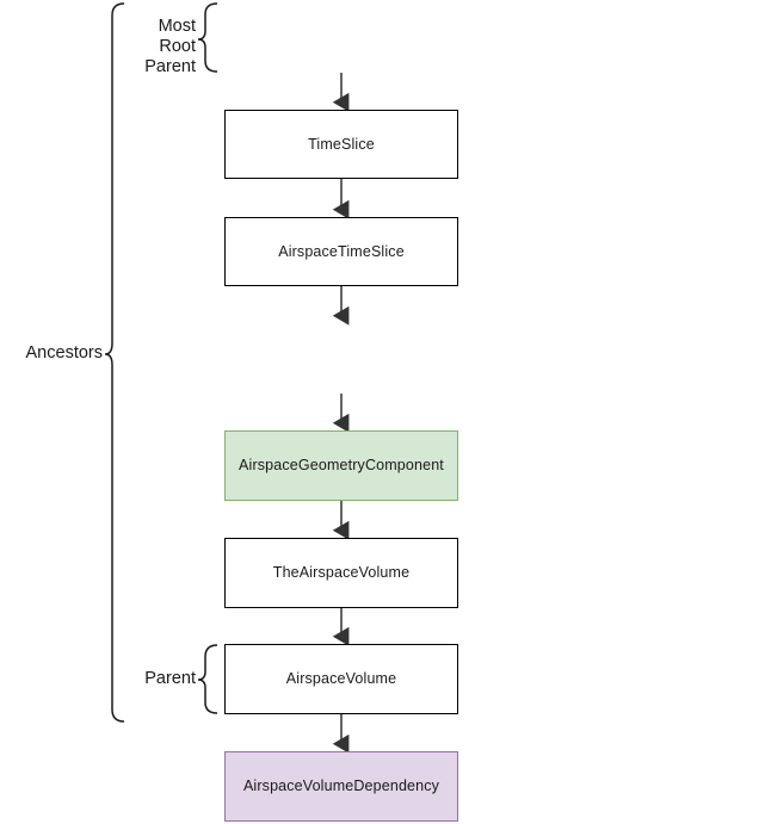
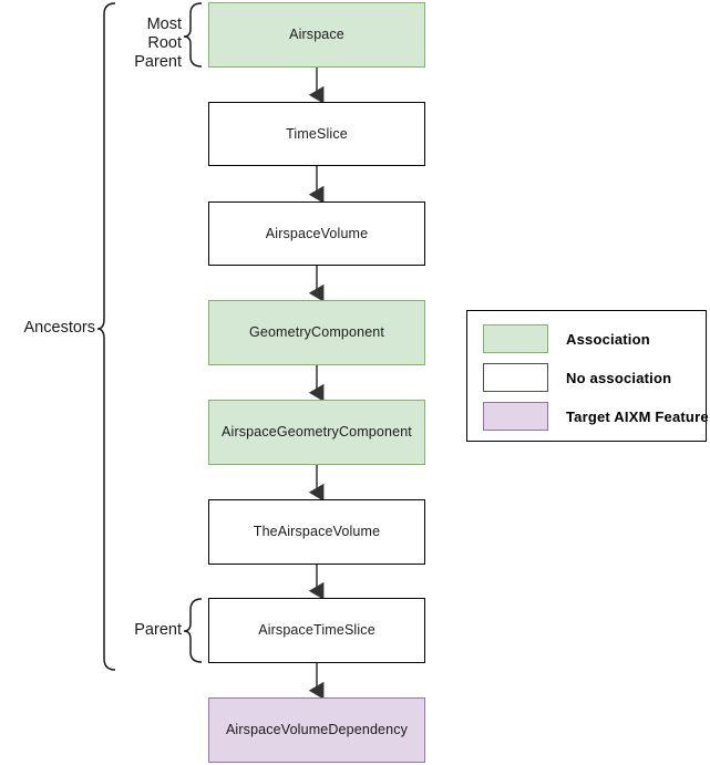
  Most Root
  Parent
  Ancestors
  Parent
+ Airspace
  TimeSlice
- AirspaceTimeSlice
+ AirspaceVolume
+ GeometryComponent
  AirspaceGeometryComponent
  TheAirspaceVolume
- AirspaceVolume
+ AirspaceTimeSlice
  AirspaceVolumeDependency
+ Association
+ No association
+ Target AIXM Feature
